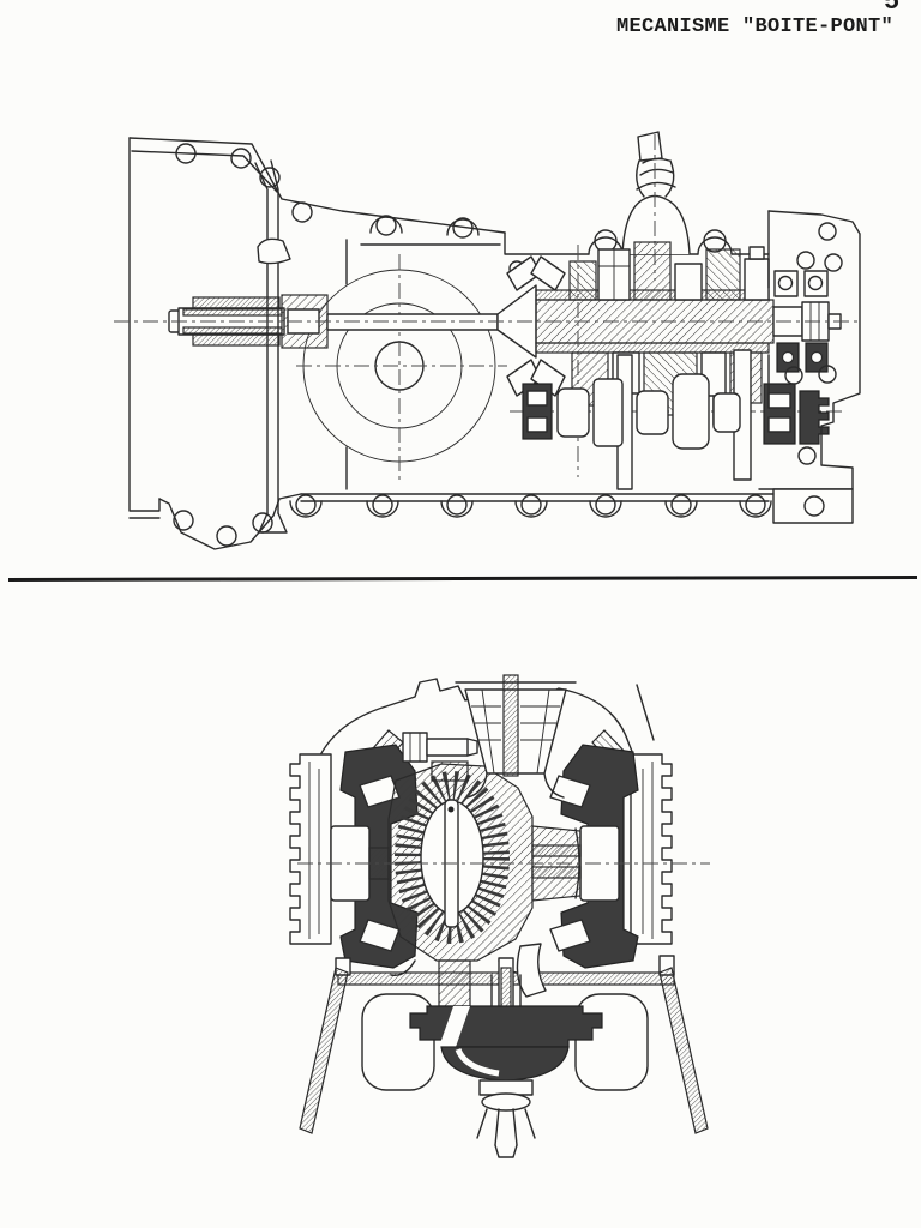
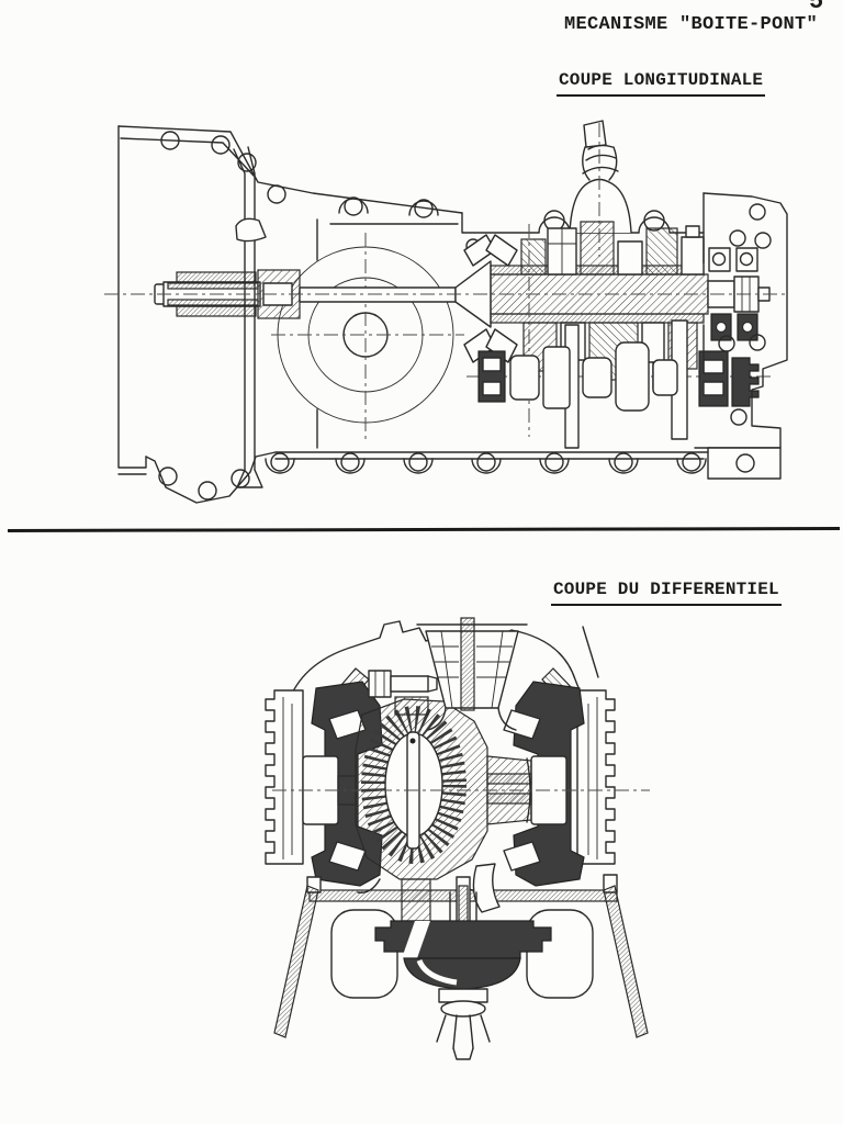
  5
  MECANISME "BOITE-PONT"
+ COUPE LONGITUDINALE
+ COUPE DU DIFFERENTIEL
